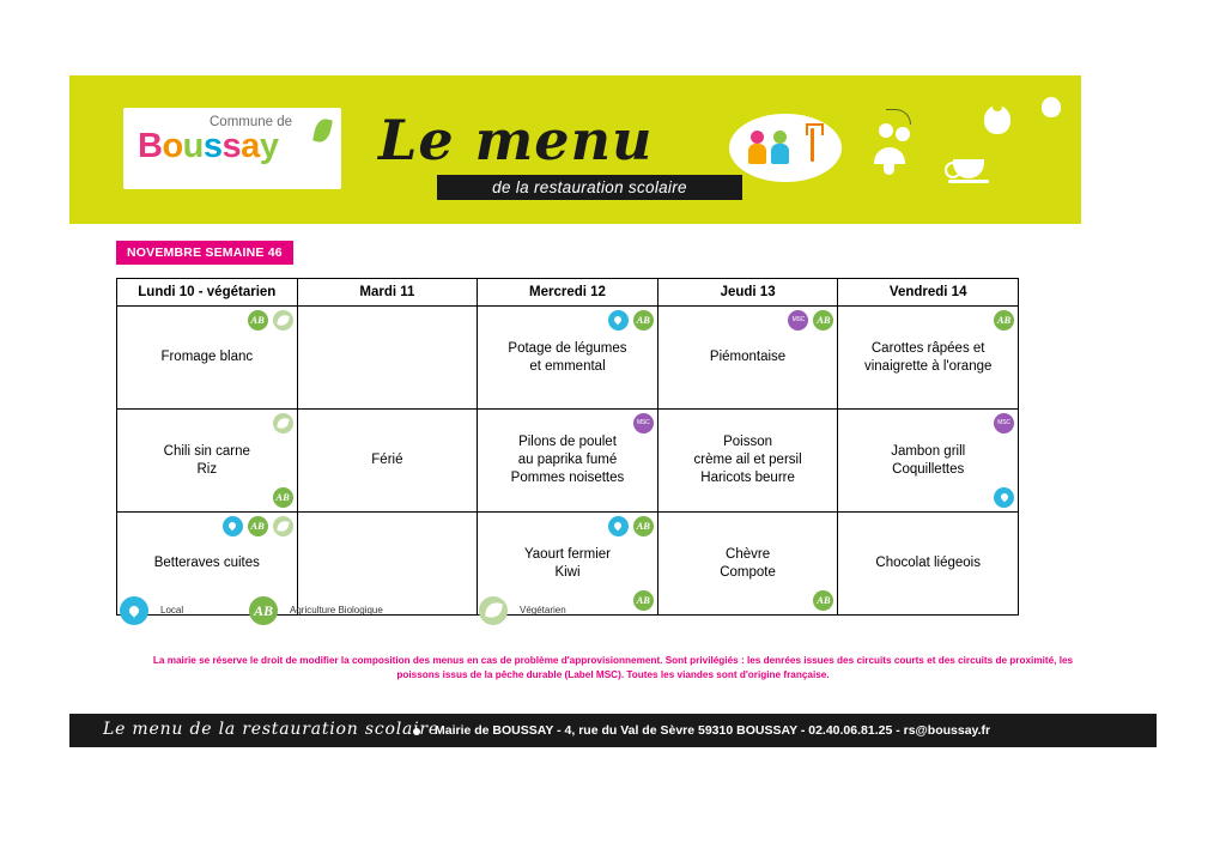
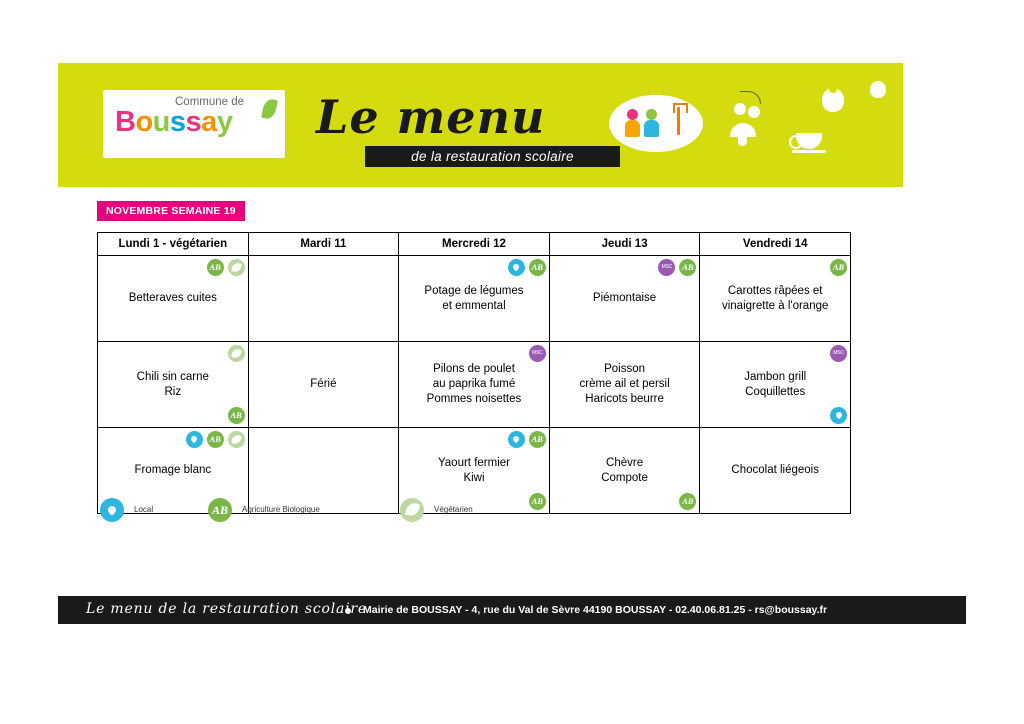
  Commune de
  Boussay
  Le menu
  de la restauration scolaire
- NOVEMBRE SEMAINE 46
+ NOVEMBRE SEMAINE 19
- Lundi 10 - végétarien	Mardi 11	Mercredi 12	Jeudi 13	Vendredi 14
+ Lundi 1 - végétarien	Mardi 11	Mercredi 12	Jeudi 13	Vendredi 14
- AB Fromage blanc		AB Potage de légumeset emmental	AB Piémontaise	AB Carottes râpées etvinaigrette à l'orange
+ AB Betteraves cuites		AB Potage de légumeset emmental	AB Piémontaise	AB Carottes râpées etvinaigrette à l'orange
  AB Chili sin carneRiz	Férié	Pilons de pouletau paprika fuméPommes noisettes	Poissoncrème ail et persilHaricots beurre	Jambon grillCoquillettes
- AB Betteraves cuites		AB AB Yaourt fermierKiwi	AB ChèvreCompote	Chocolat liégeois
+ AB Fromage blanc		AB AB Yaourt fermierKiwi	AB ChèvreCompote	Chocolat liégeois
  Local
  AB
  Agriculture Biologique
  Végétarien
- La mairie se réserve le droit de modifier la composition des menus en cas de problème d'approvisionnement. Sont privilégiés : les denrées issues des circuits courts et des circuits de proximité, les poissons issus de la pêche durable (Label MSC). Toutes les viandes sont d'origine française.
  Le menu de la restauration scolare
- Mairie de BOUSSAY - 4, rue du Val de Sèvre 59310 BOUSSAY - 02.40.06.81.25 - rs@boussay.fr
+ Mairie de BOUSSAY - 4, rue du Val de Sèvre 44190 BOUSSAY - 02.40.06.81.25 - rs@boussay.fr
